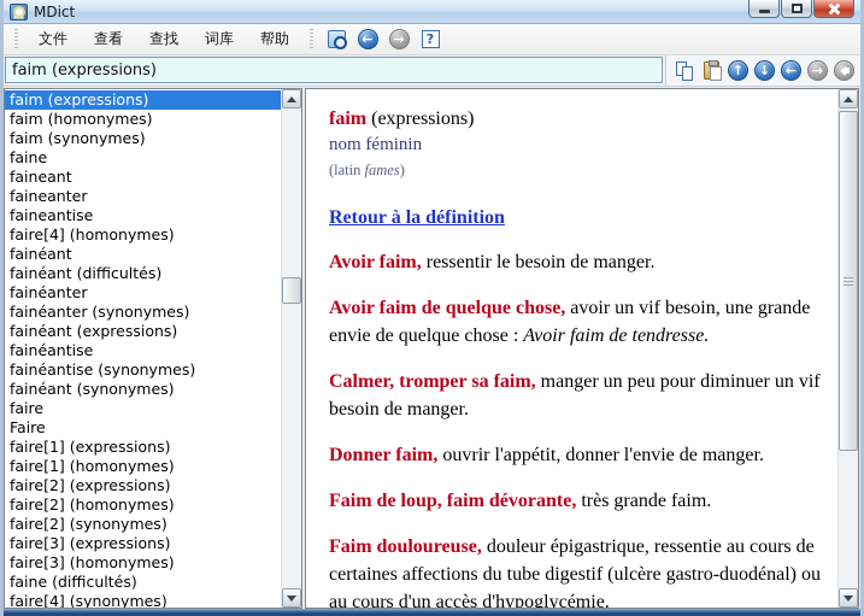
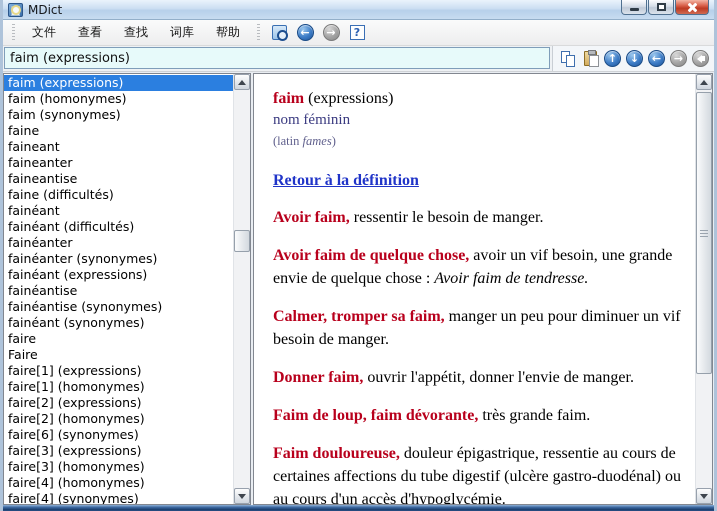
  MDict
  文件
  查看
  查找
  词库
  帮助
  ←
  →
  ?
  faim (expressions)
  ↑
  ↓
  ←
  →
  faim (expressions)
  faim (homonymes)
  faim (synonymes)
  faine
  faineant
  faineanter
  faineantise
- faire[4] (homonymes)
+ faine (difficultés)
  fainéant
  fainéant (difficultés)
  fainéanter
  fainéanter (synonymes)
  fainéant (expressions)
  fainéantise
  fainéantise (synonymes)
  fainéant (synonymes)
  faire
  Faire
  faire[1] (expressions)
  faire[1] (homonymes)
  faire[2] (expressions)
  faire[2] (homonymes)
- faire[2] (synonymes)
+ faire[6] (synonymes)
  faire[3] (expressions)
  faire[3] (homonymes)
- faine (difficultés)
+ faire[4] (homonymes)
  faire[4] (synonymes)
  faim (expressions)
  nom féminin
  (latin fames)
  Retour à la définition
  Avoir faim, ressentir le besoin de manger.
  Avoir faim de quelque chose, avoir un vif besoin, une grande envie de quelque chose : Avoir faim de tendresse.
  Calmer, tromper sa faim, manger un peu pour diminuer un vif besoin de manger.
  Donner faim, ouvrir l'appétit, donner l'envie de manger.
  Faim de loup, faim dévorante, très grande faim.
  Faim douloureuse, douleur épigastrique, ressentie au cours de certaines affections du tube digestif (ulcère gastro-duodénal) ou au cours d'un accès d'hypoglycémie.
